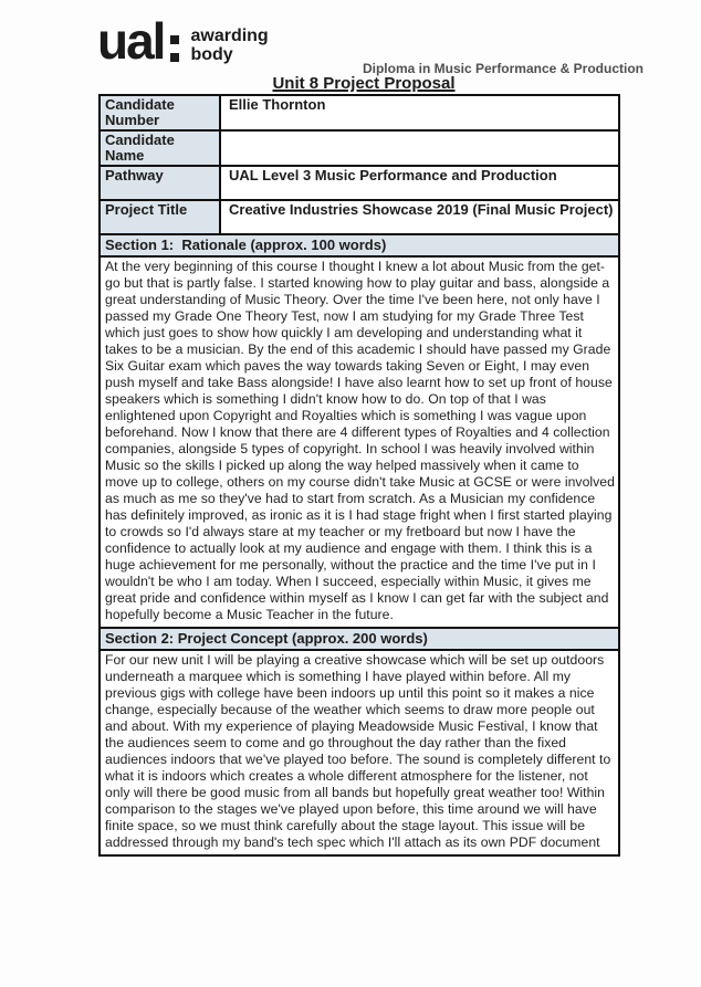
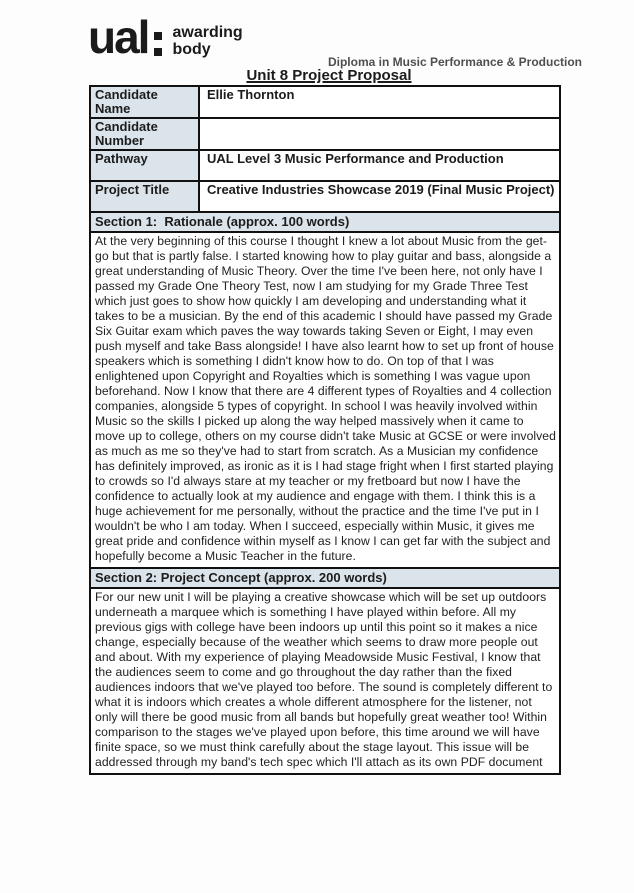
  ual
  awarding
  body
  Diploma in Music Performance & Production
  Unit 8 Project Proposal
- Candidate Number
+ Candidate Name
  Ellie Thornton
- Candidate Name
+ Candidate Number
  Pathway
  UAL Level 3 Music Performance and Production
  Project Title
  Creative Industries Showcase 2019 (Final Music Project)
  Section 1: Rationale (approx. 100 words)
  At the very beginning of this course I thought I knew a lot about Music from the get-go but that is partly false. I started knowing how to play guitar and bass, alongside a great understanding of Music Theory. Over the time I've been here, not only have I passed my Grade One Theory Test, now I am studying for my Grade Three Test which just goes to show how quickly I am developing and understanding what it takes to be a musician. By the end of this academic I should have passed my Grade Six Guitar exam which paves the way towards taking Seven or Eight, I may even push myself and take Bass alongside! I have also learnt how to set up front of house speakers which is something I didn't know how to do. On top of that I was enlightened upon Copyright and Royalties which is something I was vague upon beforehand. Now I know that there are 4 different types of Royalties and 4 collection companies, alongside 5 types of copyright. In school I was heavily involved within Music so the skills I picked up along the way helped massively when it came to move up to college, others on my course didn't take Music at GCSE or were involved as much as me so they've had to start from scratch. As a Musician my confidence has definitely improved, as ironic as it is I had stage fright when I first started playing to crowds so I'd always stare at my teacher or my fretboard but now I have the confidence to actually look at my audience and engage with them. I think this is a huge achievement for me personally, without the practice and the time I've put in I wouldn't be who I am today. When I succeed, especially within Music, it gives me great pride and confidence within myself as I know I can get far with the subject and hopefully become a Music Teacher in the future.
  Section 2: Project Concept (approx. 200 words)
  For our new unit I will be playing a creative showcase which will be set up outdoors underneath a marquee which is something I have played within before. All my previous gigs with college have been indoors up until this point so it makes a nice change, especially because of the weather which seems to draw more people out and about. With my experience of playing Meadowside Music Festival, I know that the audiences seem to come and go throughout the day rather than the fixed audiences indoors that we've played too before. The sound is completely different to what it is indoors which creates a whole different atmosphere for the listener, not only will there be good music from all bands but hopefully great weather too! Within comparison to the stages we've played upon before, this time around we will have finite space, so we must think carefully about the stage layout. This issue will be addressed through my band's tech spec which I'll attach as its own PDF document
